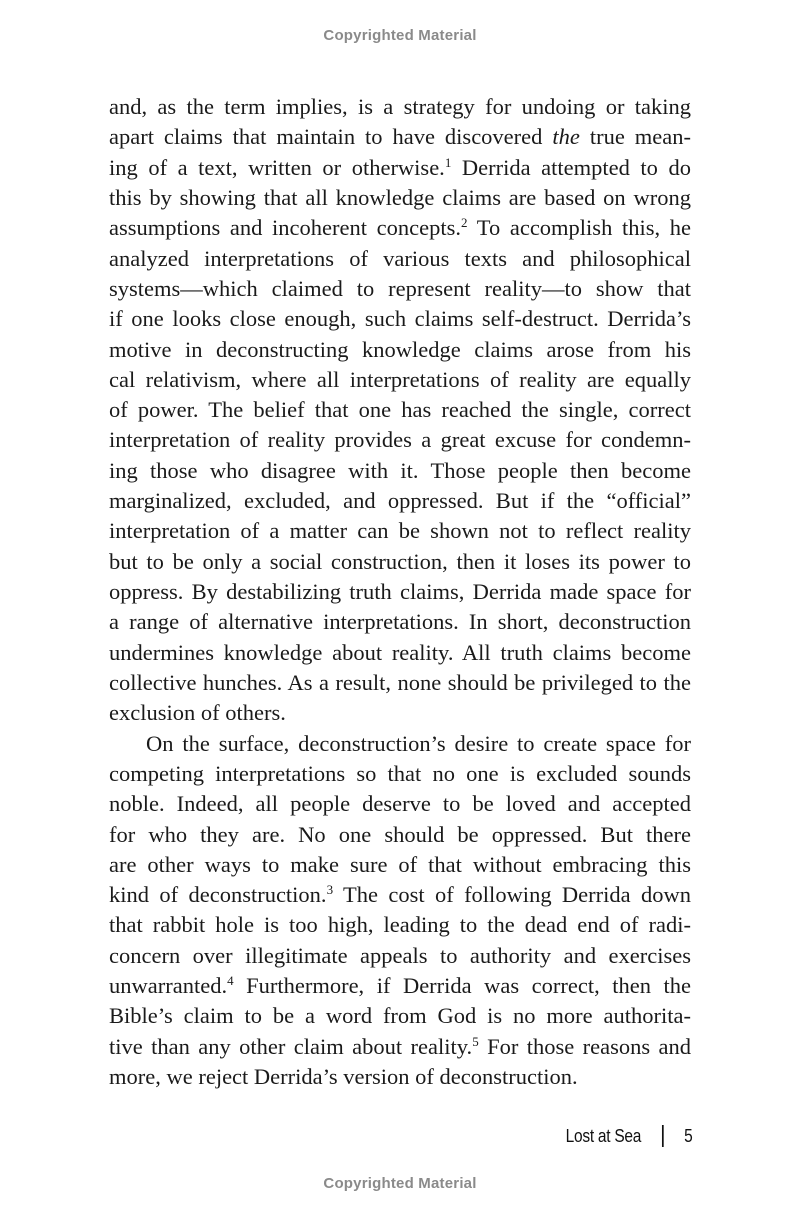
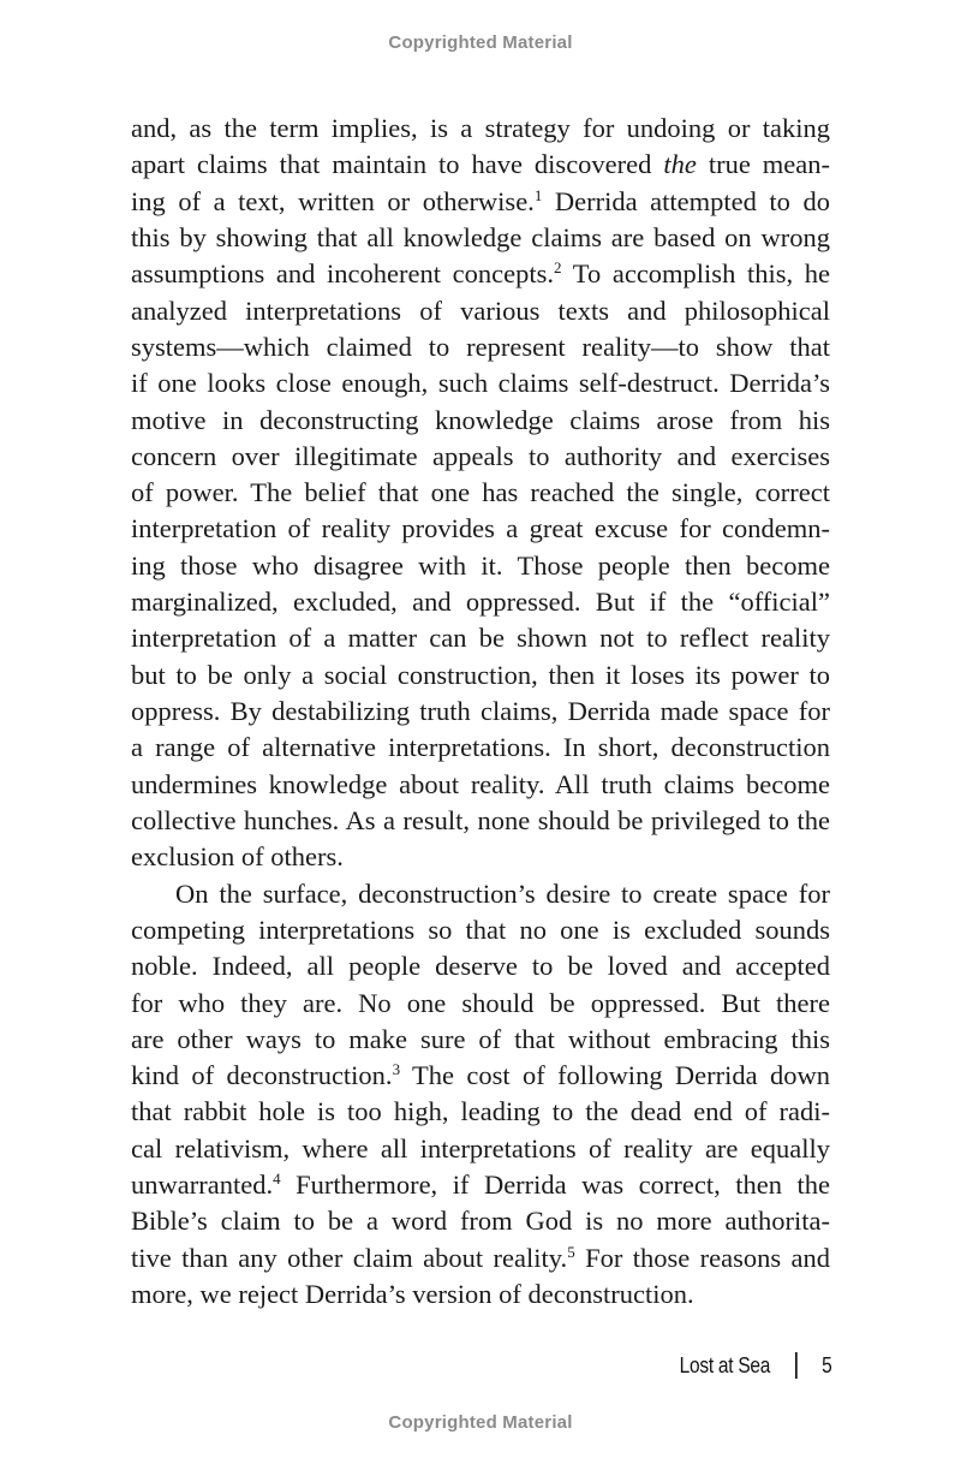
  Copyrighted Material
  and, as the term implies, is a strategy for undoing or taking
  apart claims that maintain to have discovered the true mean-
  ing of a text, written or otherwise.1 Derrida attempted to do
  this by showing that all knowledge claims are based on wrong
  assumptions and incoherent concepts.2 To accomplish this, he
  analyzed interpretations of various texts and philosophical
  systems—which claimed to represent reality—to show that
  if one looks close enough, such claims self-destruct. Derrida’s
  motive in deconstructing knowledge claims arose from his
- cal relativism, where all interpretations of reality are equally
+ concern over illegitimate appeals to authority and exercises
  of power. The belief that one has reached the single, correct
  interpretation of reality provides a great excuse for condemn-
  ing those who disagree with it. Those people then become
  marginalized, excluded, and oppressed. But if the “official”
  interpretation of a matter can be shown not to reflect reality
  but to be only a social construction, then it loses its power to
  oppress. By destabilizing truth claims, Derrida made space for
  a range of alternative interpretations. In short, deconstruction
  undermines knowledge about reality. All truth claims become
  collective hunches. As a result, none should be privileged to the
  exclusion of others.
  On the surface, deconstruction’s desire to create space for
  competing interpretations so that no one is excluded sounds
  noble. Indeed, all people deserve to be loved and accepted
  for who they are. No one should be oppressed. But there
  are other ways to make sure of that without embracing this
  kind of deconstruction.3 The cost of following Derrida down
  that rabbit hole is too high, leading to the dead end of radi-
- concern over illegitimate appeals to authority and exercises
+ cal relativism, where all interpretations of reality are equally
  unwarranted.4 Furthermore, if Derrida was correct, then the
  Bible’s claim to be a word from God is no more authorita-
  tive than any other claim about reality.5 For those reasons and
  more, we reject Derrida’s version of deconstruction.
  Lost at Sea
  5
  Copyrighted Material
